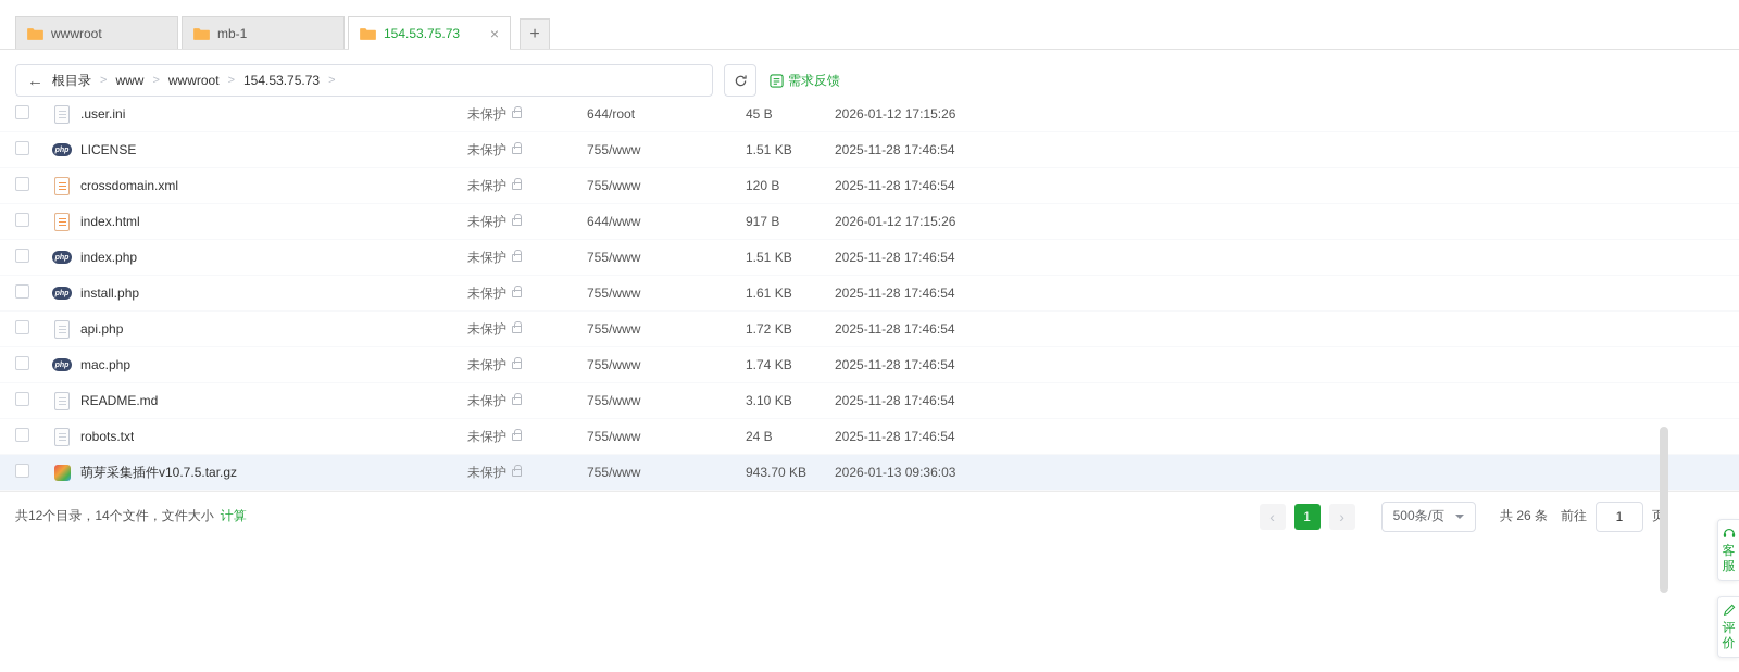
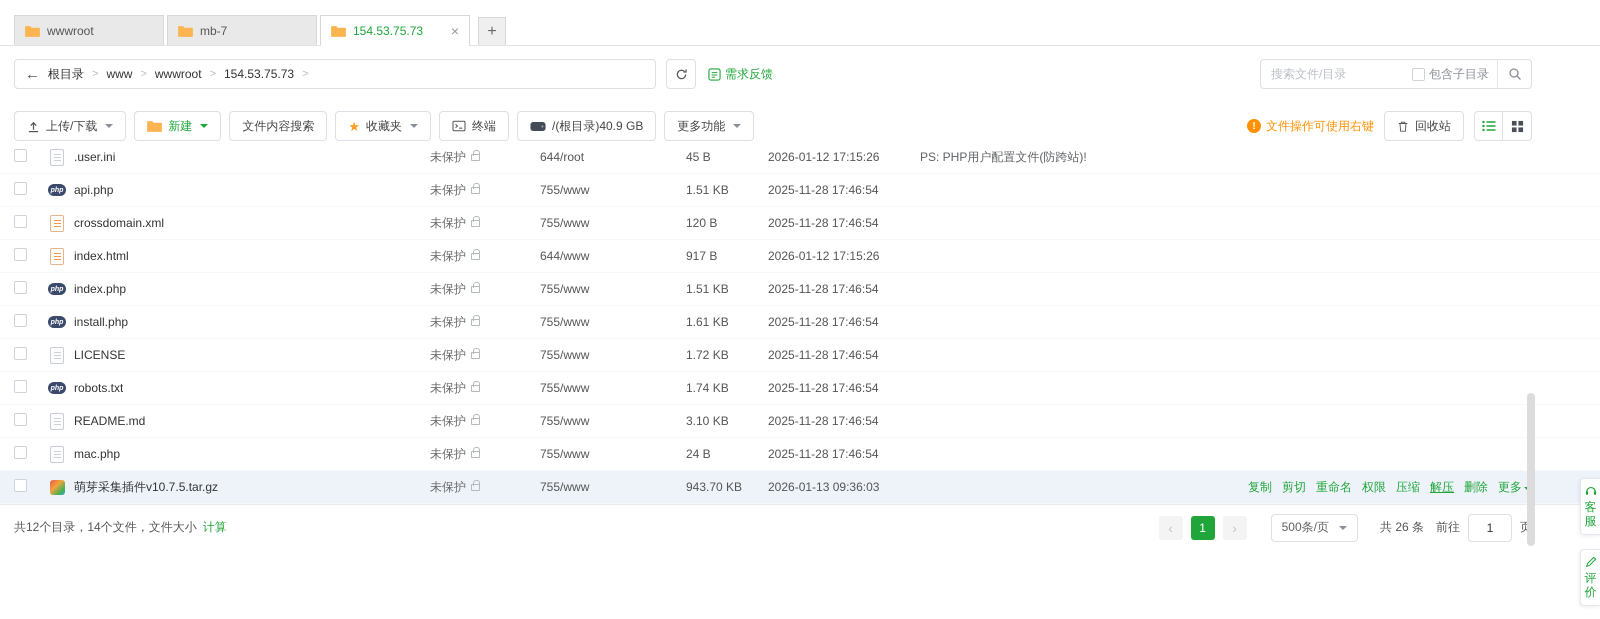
  wwwroot
- mb-1
+ mb-7
  154.53.75.73
  ×
  +
  ←
  根目录
  >
  www
  >
  wwwroot
  >
  154.53.75.73
  >
  需求反馈
+ 搜索文件/目录
+ 包含子目录
+ 上传/下载
+ 新建
+ 文件内容搜索
+ ★
+ 收藏夹
+ 终端
+ /(根目录)40.9 GB
+ 更多功能
+ !
+ 文件操作可使用右键
+ 回收站
  .user.ini
  未保护
  644/root
  45 B
  2026-01-12 17:15:26
+ PS: PHP用户配置文件(防跨站)!
- LICENSE
+ api.php
  未保护
  755/www
  1.51 KB
  2025-11-28 17:46:54
  crossdomain.xml
  未保护
  755/www
  120 B
  2025-11-28 17:46:54
  index.html
  未保护
  644/www
  917 B
  2026-01-12 17:15:26
  index.php
  未保护
  755/www
  1.51 KB
  2025-11-28 17:46:54
  install.php
  未保护
  755/www
  1.61 KB
  2025-11-28 17:46:54
- api.php
+ LICENSE
  未保护
  755/www
  1.72 KB
  2025-11-28 17:46:54
- mac.php
+ robots.txt
  未保护
  755/www
  1.74 KB
  2025-11-28 17:46:54
  README.md
  未保护
  755/www
  3.10 KB
  2025-11-28 17:46:54
- robots.txt
+ mac.php
  未保护
  755/www
  24 B
  2025-11-28 17:46:54
  萌芽采集插件v10.7.5.tar.gz
  未保护
  755/www
  943.70 KB
  2026-01-13 09:36:03
+ 复制
+ 剪切
+ 重命名
+ 权限
+ 压缩
+ 解压
+ 删除
+ 更多
  共12个目录，14个文件，文件大小
  计算
  ‹
  1
  ›
  500条/页
  共 26 条
  前往
  1
  页
  客服
  评价
